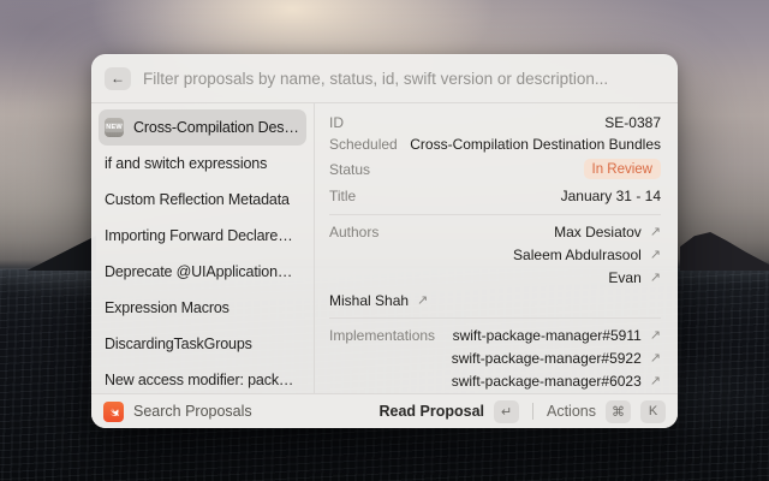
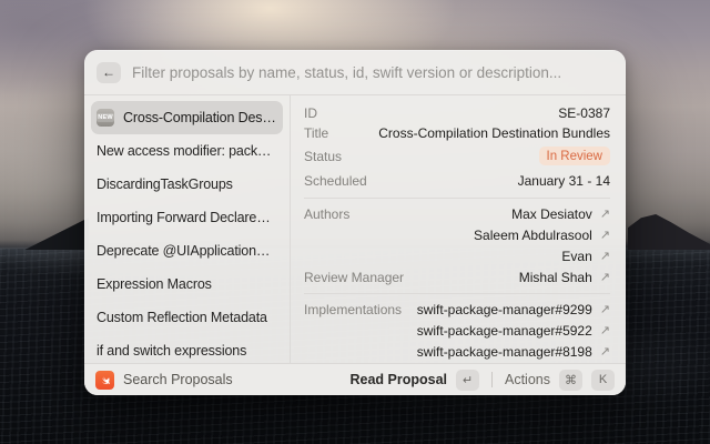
  ←
  Filter proposals by name, status, id, swift version or description...
  Cross-Compilation Destin
- if and switch expressions
+ New access modifier: package
- Custom Reflection Metadata
+ DiscardingTaskGroups
  Importing Forward Declared O
  Deprecate @UIApplicationMai
  Expression Macros
- DiscardingTaskGroups
+ Custom Reflection Metadata
- New access modifier: package
+ if and switch expressions
  ID
  SE-0387
- Scheduled
+ Title
  Cross-Compilation Destination Bundles
  Status
  In Review
- Title
+ Scheduled
  January 31 - 14
  Authors
  Max Desiatov
  ↗
  Saleem Abdulrasool
  ↗
  Evan
  ↗
+ Review Manager
  Mishal Shah
  ↗
  Implementations
- swift-package-manager#5911
+ swift-package-manager#9299
  ↗
  swift-package-manager#5922
  ↗
- swift-package-manager#6023
+ swift-package-manager#8198
  ↗
  Search Proposals
  Read Proposal
  ↵
  Actions
  ⌘
  K
